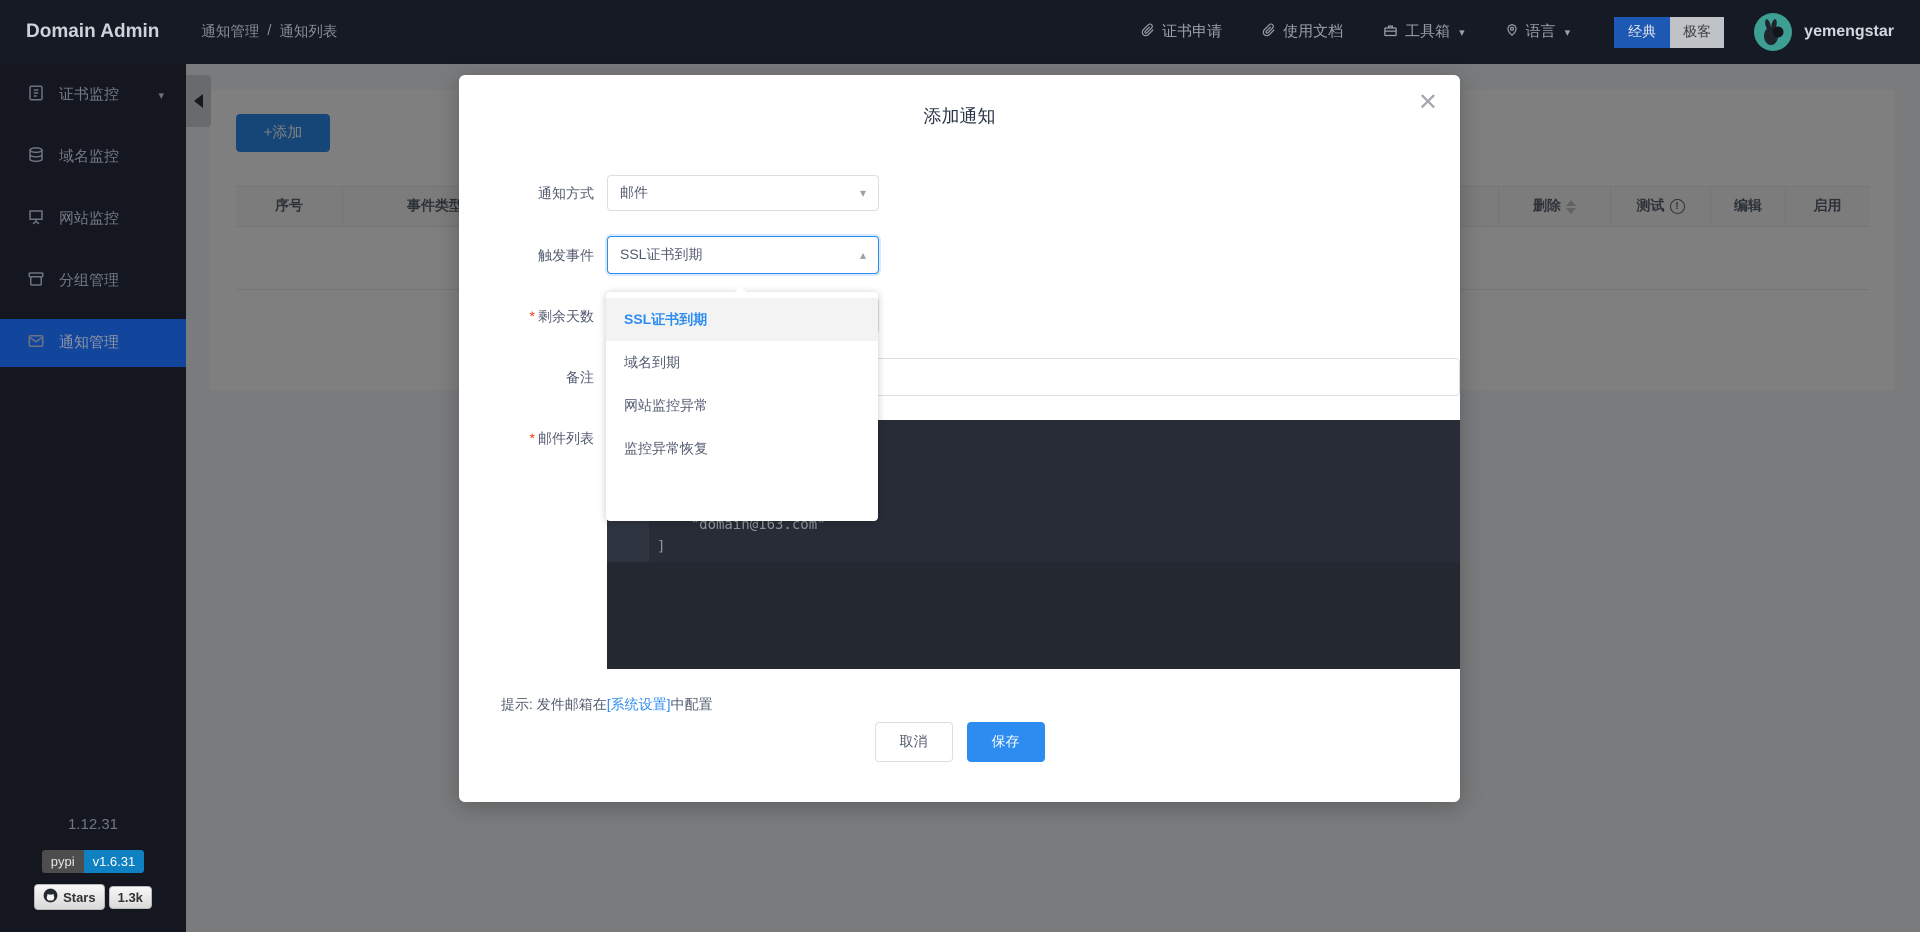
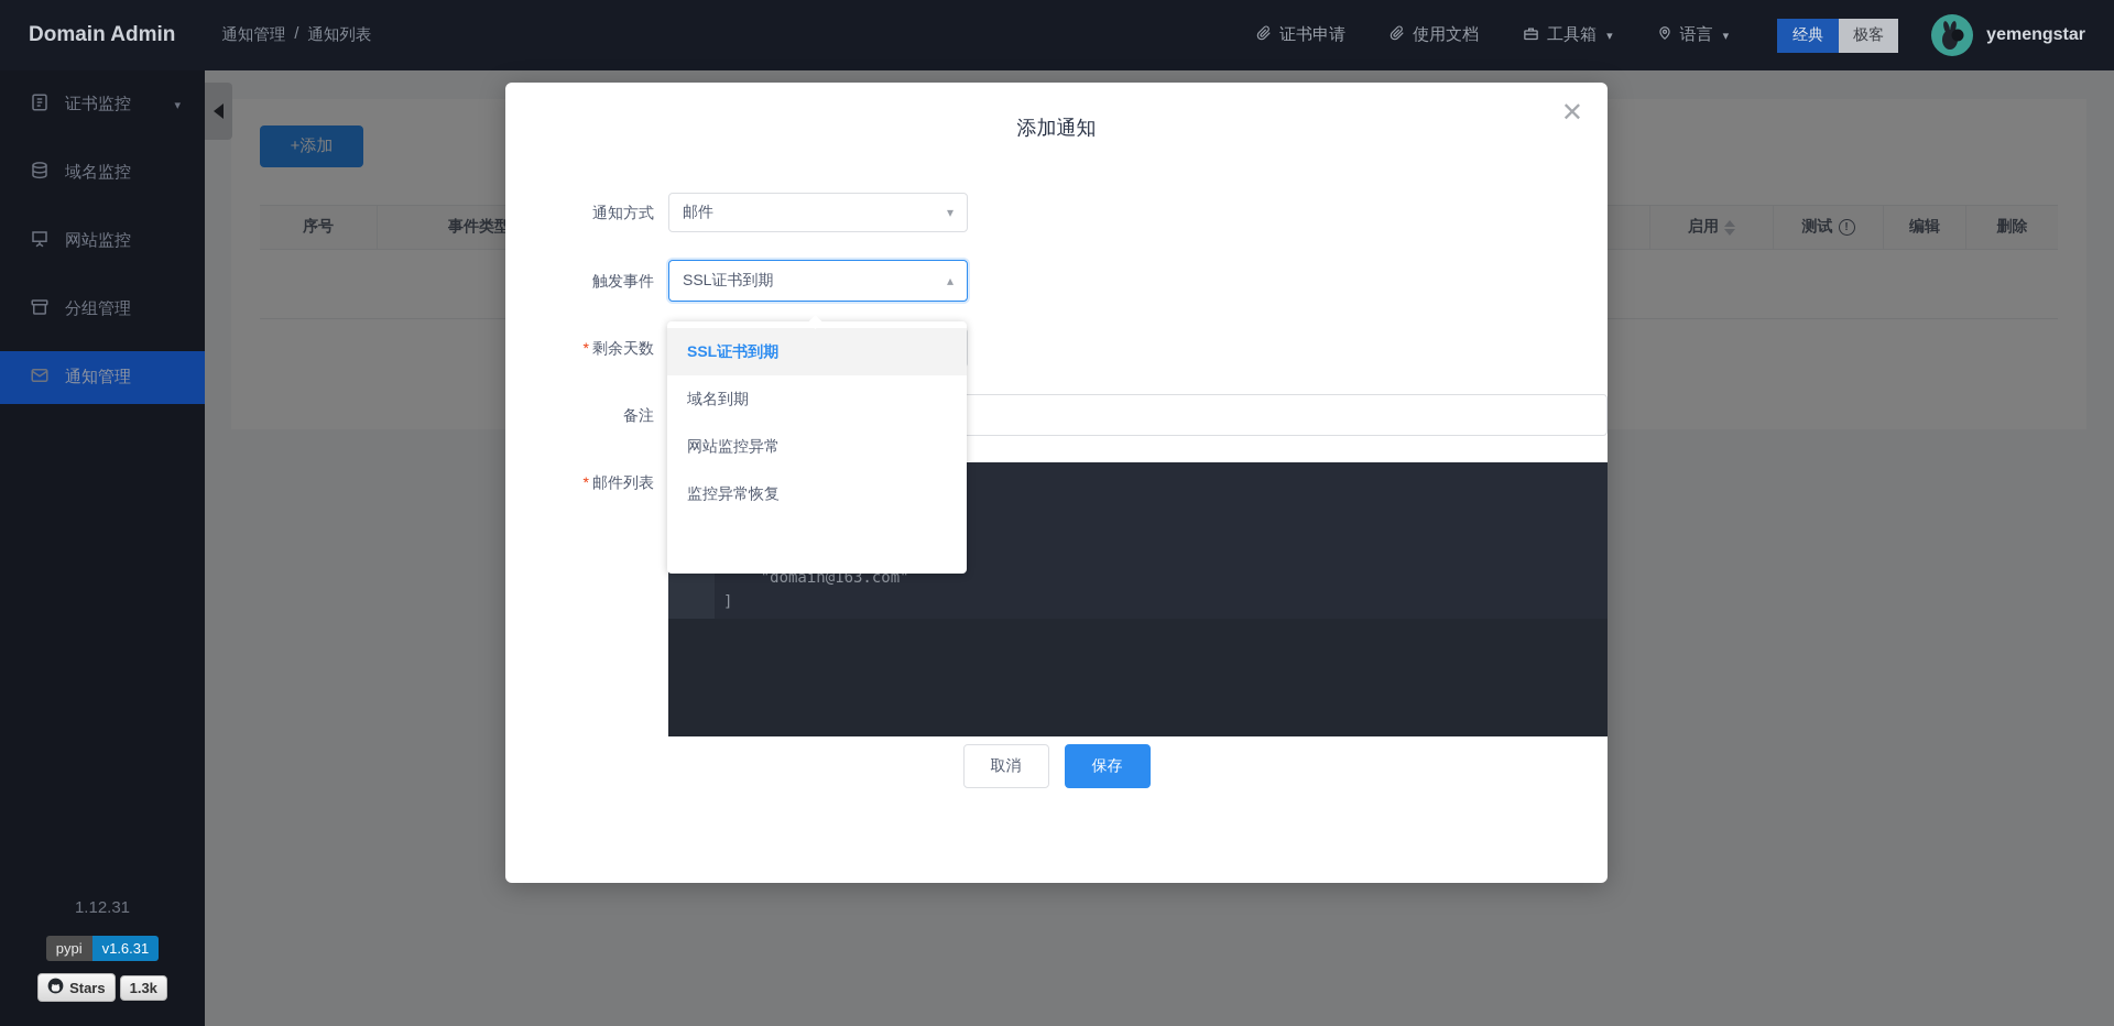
  Domain Admin
  通知管理
  /
  通知列表
  证书申请
  使用文档
  工具箱
  ▾
  语言
  ▾
  经典
  极客
  yemengstar
  证书监控
  ▾
  域名监控
  网站监控
  分组管理
  通知管理
  1.12.31
  pypi
  v1.6.31
  Stars
  1.3k
  +添加
  序号
  事件类型
- 删除
+ 启用
  测试
  !
  编辑
- 启用
+ 删除
  添加通知
  ✕
  通知方式
  邮件
  ▾
  触发事件
  SSL证书到期
  ▴
  * 剩余天数
  备注
  * 邮件列表
  "domain@163.com"
  ]
  SSL证书到期
  域名到期
  网站监控异常
  监控异常恢复
- 提示: 发件邮箱在[系统设置]中配置
  取消
  保存
